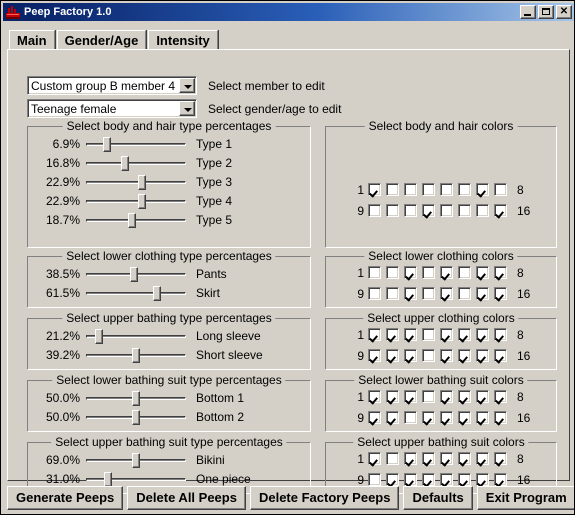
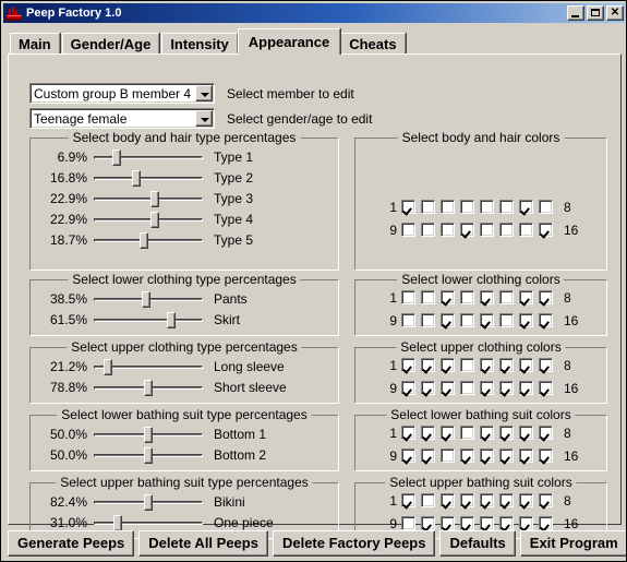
  Peep Factory 1.0
  ✕
  Main
  Gender/Age
  Intensity
+ Appearance
+ Cheats
  Custom group B member 4
  Select member to edit
  Teenage female
  Select gender/age to edit
  Select body and hair type percentages
  6.9%
  Type 1
  16.8%
  Type 2
  22.9%
  Type 3
  22.9%
  Type 4
  18.7%
  Type 5
  Select lower clothing type percentages
  38.5%
  Pants
  61.5%
  Skirt
- Select upper bathing type percentages
+ Select upper clothing type percentages
  21.2%
  Long sleeve
- 39.2%
+ 78.8%
  Short sleeve
  Select lower bathing suit type percentages
  50.0%
  Bottom 1
  50.0%
  Bottom 2
  Select upper bathing suit type percentages
- 69.0%
+ 82.4%
  Bikini
  31.0%
  One piece
  Select body and hair colors
  1
  8
  9
  16
  Select lower clothing colors
  1
  8
  9
  16
  Select upper clothing colors
  1
  8
  9
  16
  Select lower bathing suit colors
  1
  8
  9
  16
  Select upper bathing suit colors
  1
  8
  9
  16
  Generate Peeps
  Delete All Peeps
  Delete Factory Peeps
  Defaults
  Exit Program
